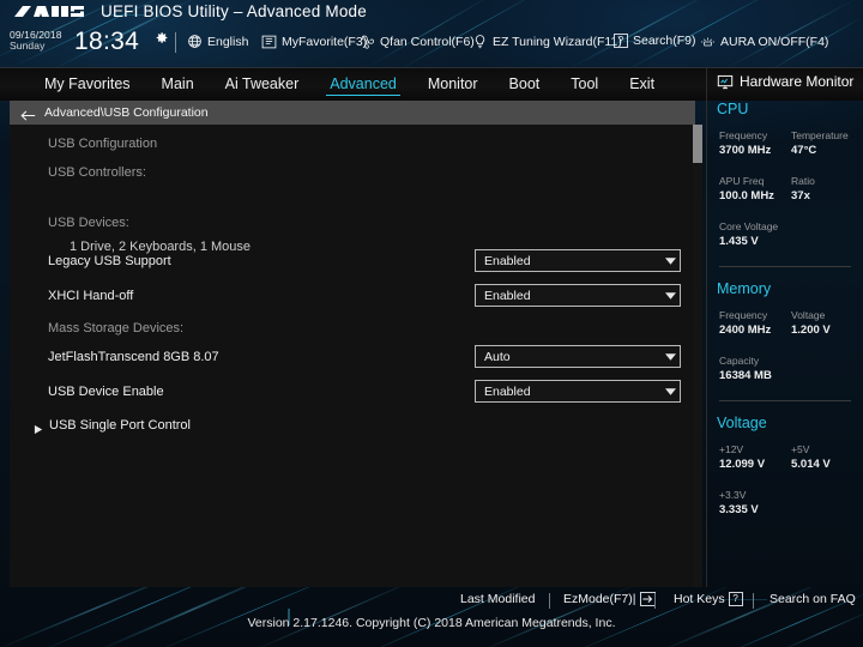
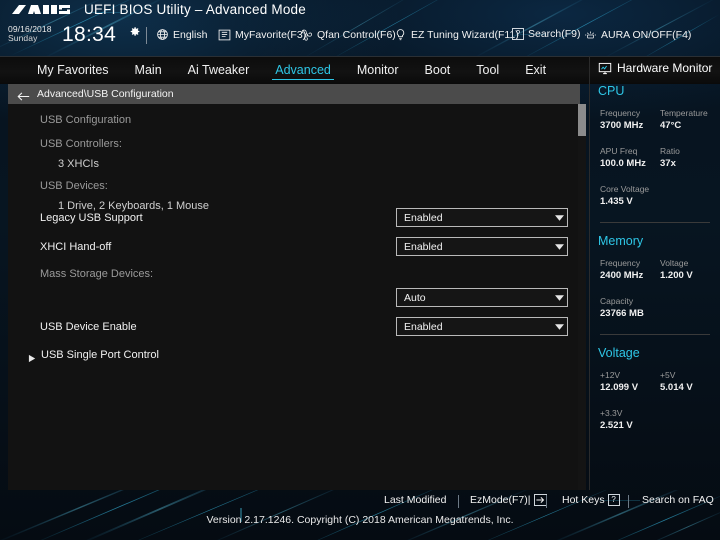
  UEFI BIOS Utility – Advanced Mode
  09/16/2018
  Sunday
  18:34
  English
  MyFavorite(F3)
  Qfan Control(F6)
  EZ Tuning Wizard(F11)
  ?
  Search(F9)
  AURA ON/OFF(F4)
  My Favorites
  Main
  Ai Tweaker
  Advanced
  Monitor
  Boot
  Tool
  Exit
  Advanced\USB Configuration
  USB Configuration
  USB Controllers:
+ 3 XHCIs
  USB Devices:
  1 Drive, 2 Keyboards, 1 Mouse
  Legacy USB Support
  Enabled
  XHCI Hand-off
  Enabled
  Mass Storage Devices:
- JetFlashTranscend 8GB 8.07
  Auto
  USB Device Enable
  Enabled
  USB Single Port Control
  Hardware Monitor
  CPU
  Frequency
  3700 MHz
  Temperature
  47°C
  APU Freq
  100.0 MHz
  Ratio
  37x
  Core Voltage
  1.435 V
  Memory
  Frequency
  2400 MHz
  Voltage
  1.200 V
  Capacity
- 16384 MB
+ 23766 MB
  Voltage
  +12V
  12.099 V
  +5V
  5.014 V
  +3.3V
- 3.335 V
+ 2.521 V
  Last Modified
  EzMode(F7)|
  Hot Keys
  ?
  Search on FAQ
  Version 2.17.1246. Copyright (C) 2018 American Megatrends, Inc.
